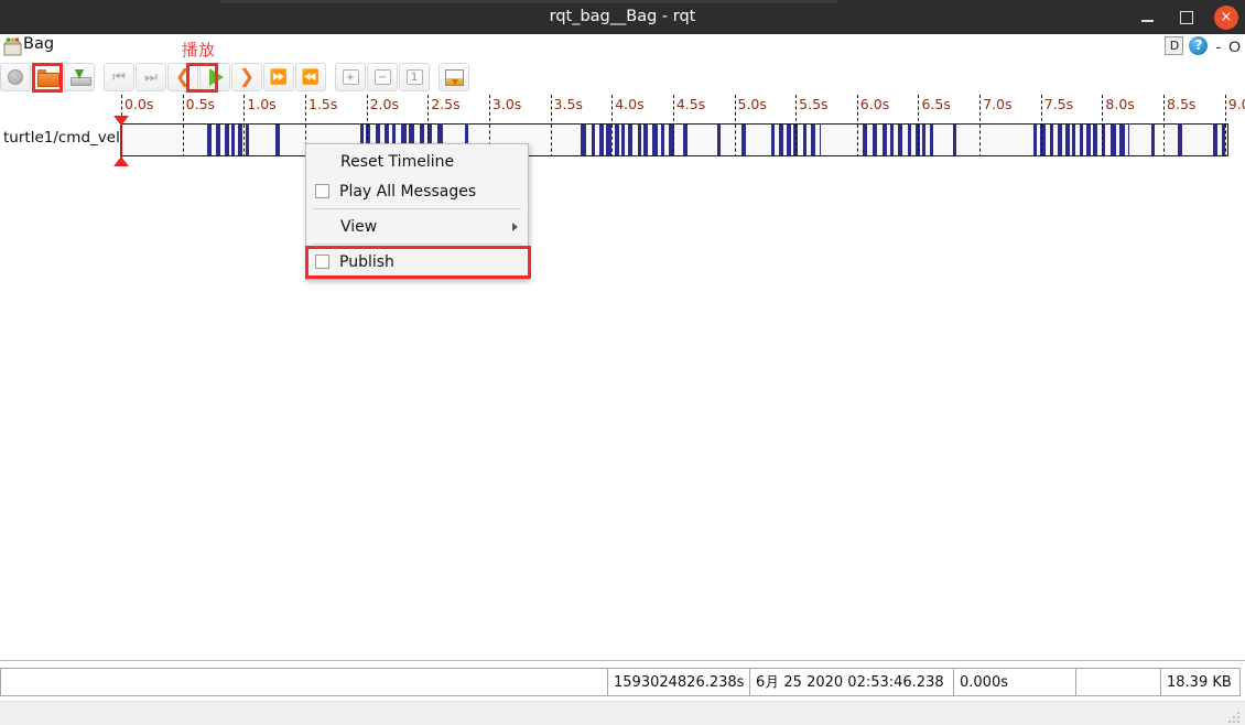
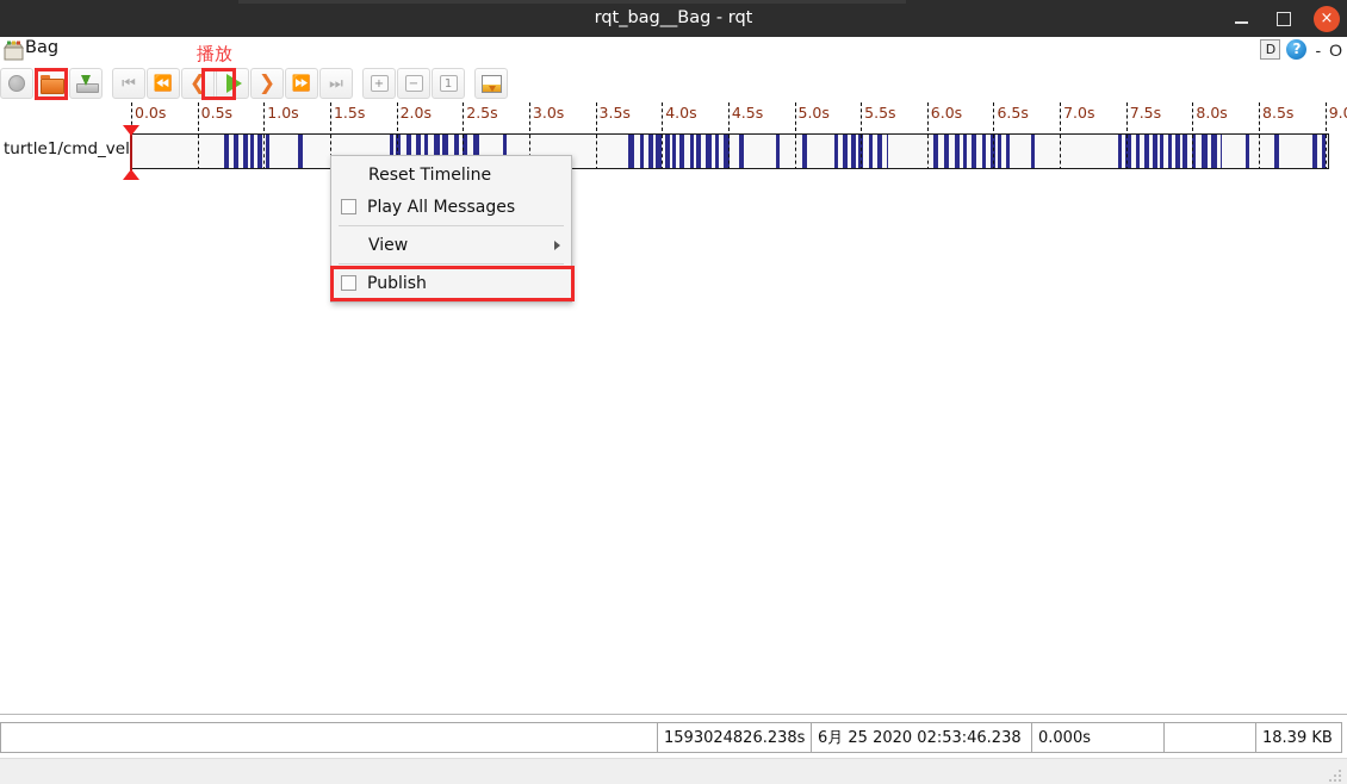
  rqt_bag__Bag - rqt
  ×
  Bag
  D
  ?
  -
  O
  ⏮
- ⏭
+ ⏪
  ❮
  ❯
  ⏩
- ⏪
+ ⏭
  +
  −
  1
  播放
  0.0s
  0.5s
  1.0s
  1.5s
  2.0s
  2.5s
  3.0s
  3.5s
  4.0s
  4.5s
  5.0s
  5.5s
  6.0s
  6.5s
  7.0s
  7.5s
  8.0s
  8.5s
  turtle1/cmd_vel
  Reset Timeline
  Play All Messages
  View
  Publish
  1593024826.238s
  6月 25 2020 02:53:46.238
  0.000s
  18.39 KB
